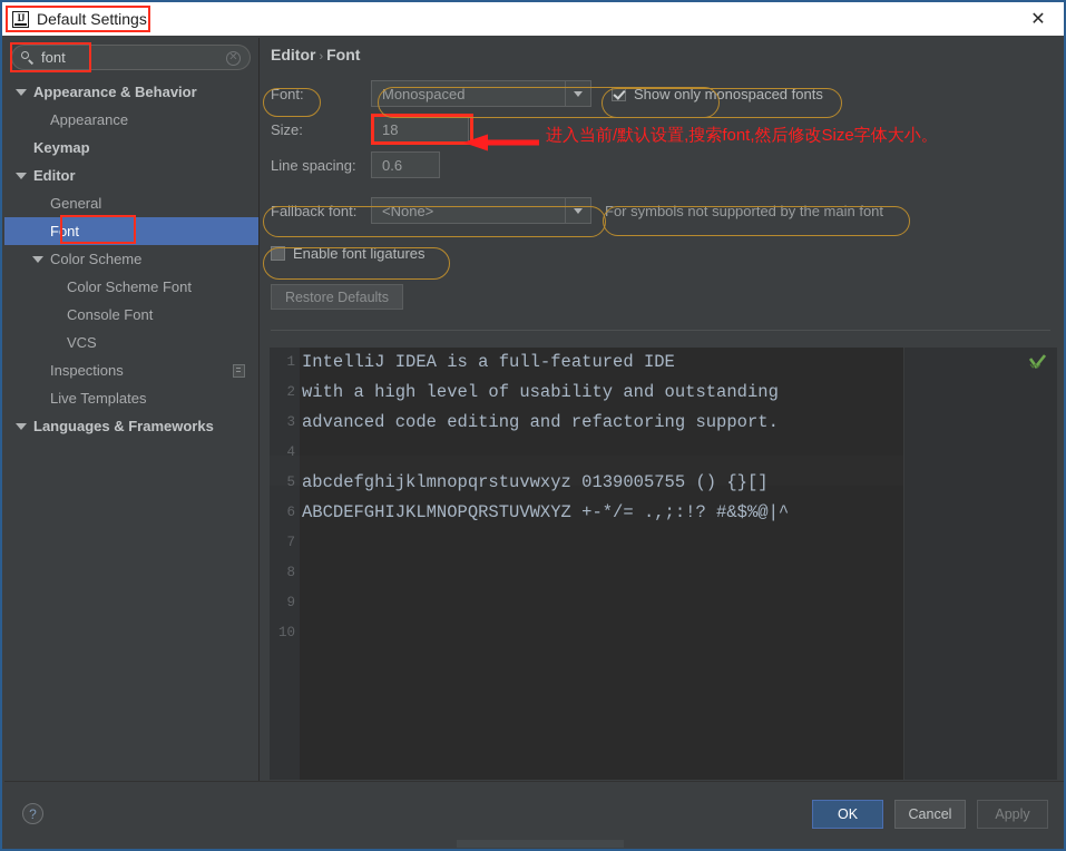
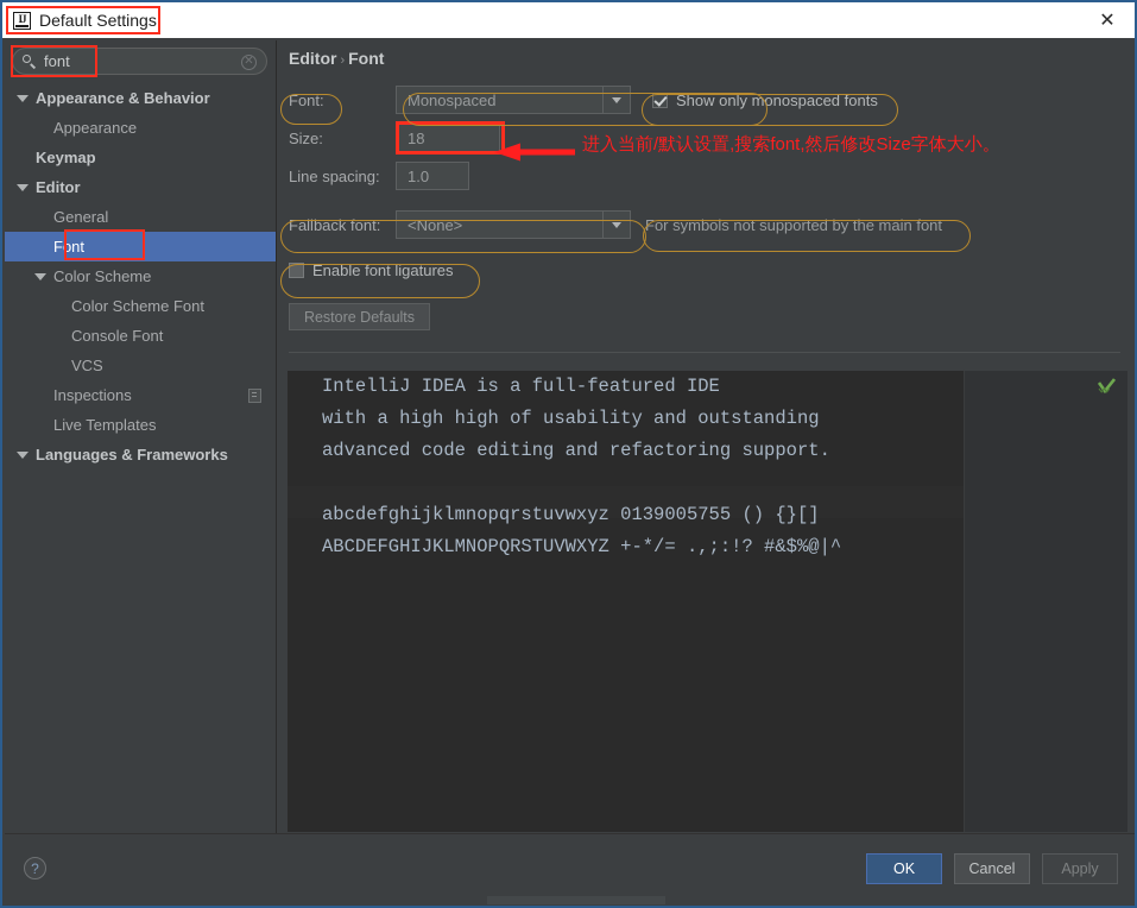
  Default Settings
  ✕
  font
  ✕
  Appearance & Behavior
  Appearance
  Keymap
  Editor
  General
  Font
  Color Scheme
  Color Scheme Font
  Console Font
  VCS
  Inspections
  Live Templates
  Languages & Frameworks
  Editor › Font
  Font:
  Monospaced
  Show only monospaced fonts
  Size:
  18
  Line spacing:
- 0.6
+ 1.0
  Fallback font:
  <None>
  For symbols not supported by the main font
  Enable font ligatures
  Restore Defaults
  进入当前/默认设置,搜索font,然后修改Size字体大小。
- 1
- 2
- 3
- 4
- 5
- 6
- 7
- 8
- 9
- 10
  IntelliJ IDEA is a full-featured IDE
- with a high level of usability and outstanding
+ with a high high of usability and outstanding
  advanced code editing and refactoring support.
  abcdefghijklmnopqrstuvwxyz 0139005755 () {}[]
  ABCDEFGHIJKLMNOPQRSTUVWXYZ +-*/= .,;:!? #&$%@|^
  ?
  OK
  Cancel
  Apply
